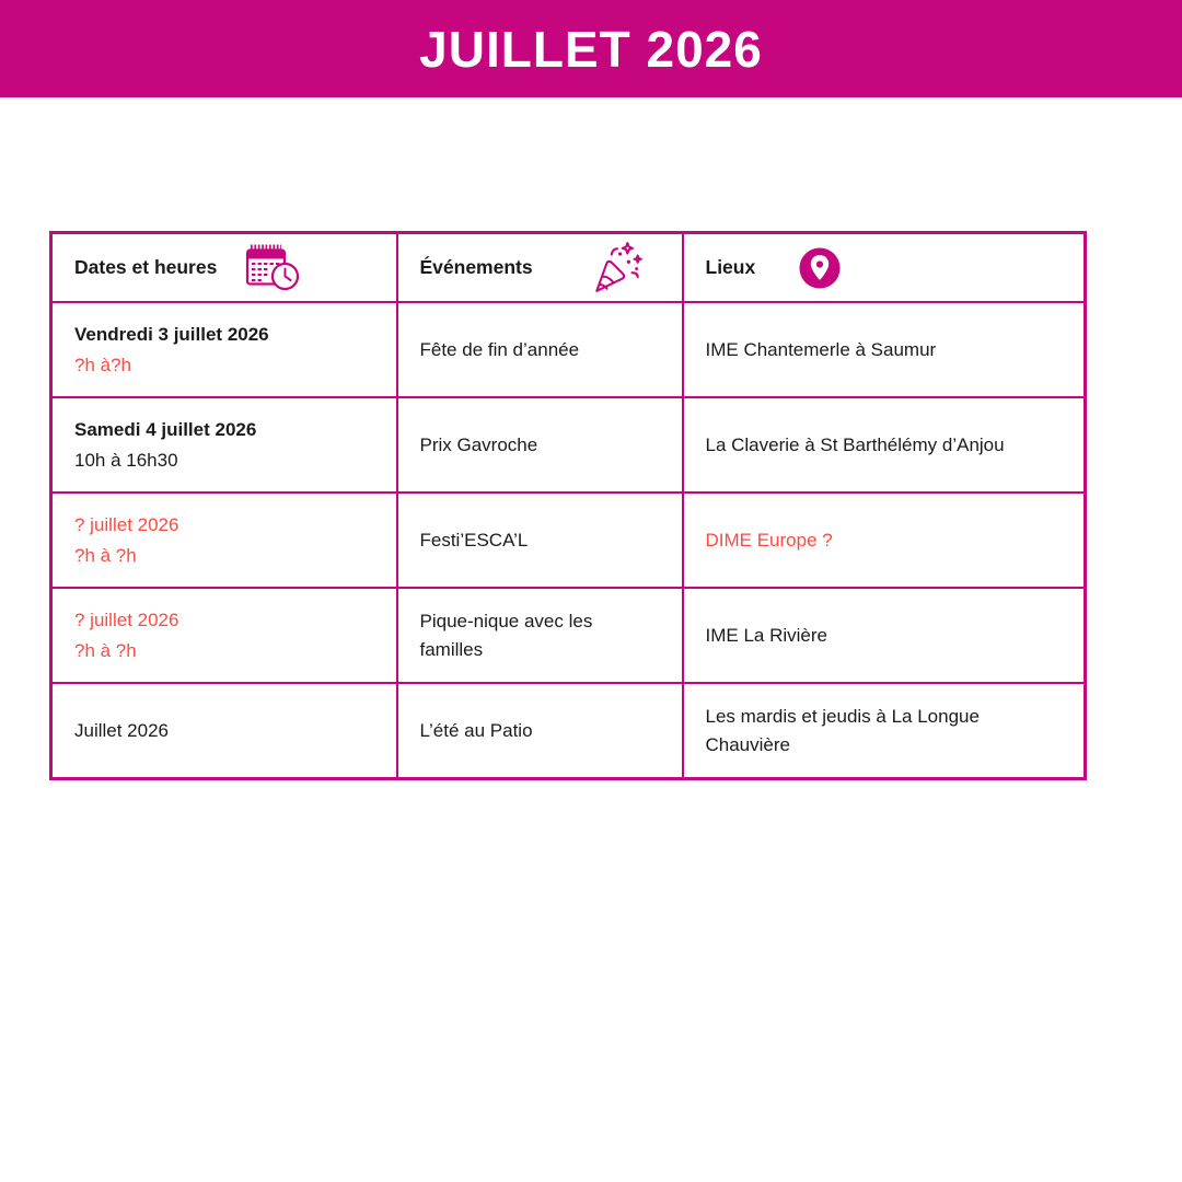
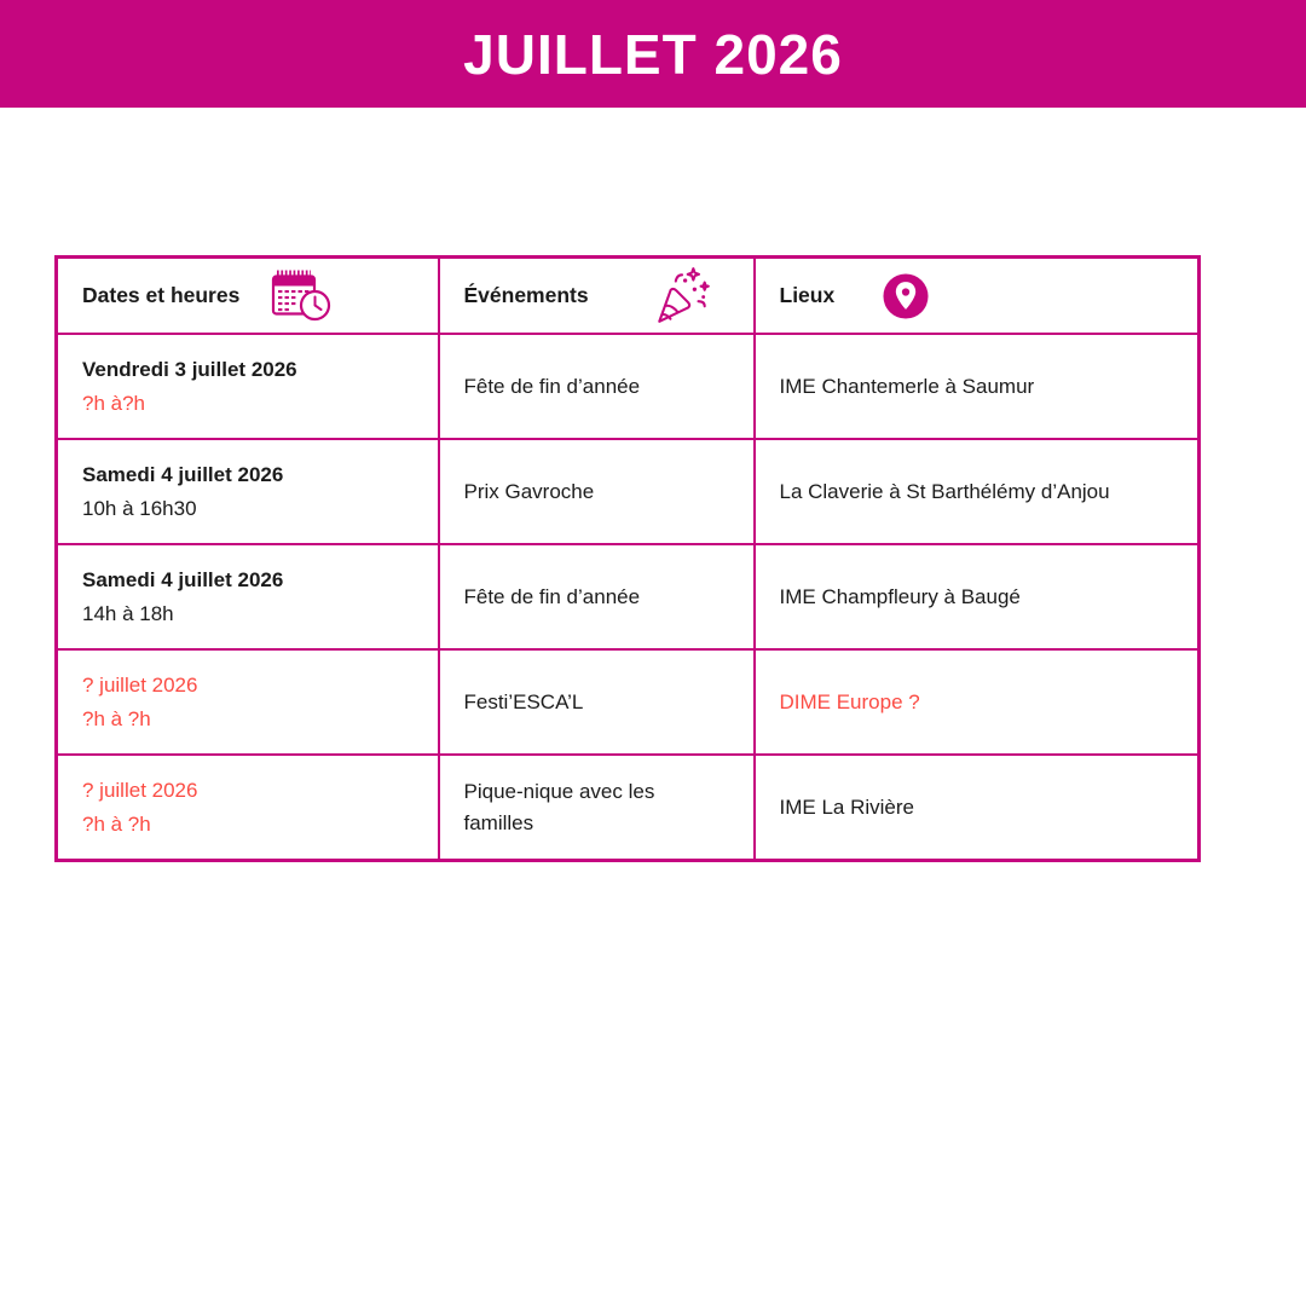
  JUILLET 2026
  Dates et heures	Événements	Lieux
  Vendredi 3 juillet 2026 ?h à?h	Fête de fin d’année	IME Chantemerle à Saumur
  Samedi 4 juillet 2026 10h à 16h30	Prix Gavroche	La Claverie à St Barthélémy d’Anjou
+ Samedi 4 juillet 2026 14h à 18h	Fête de fin d’année	IME Champfleury à Baugé
  ? juillet 2026 ?h à ?h	Festi’ESCA’L	DIME Europe ?
  ? juillet 2026 ?h à ?h	Pique-nique avec les familles	IME La Rivière
- Juillet 2026	L’été au Patio	Les mardis et jeudis à La Longue Chauvière
